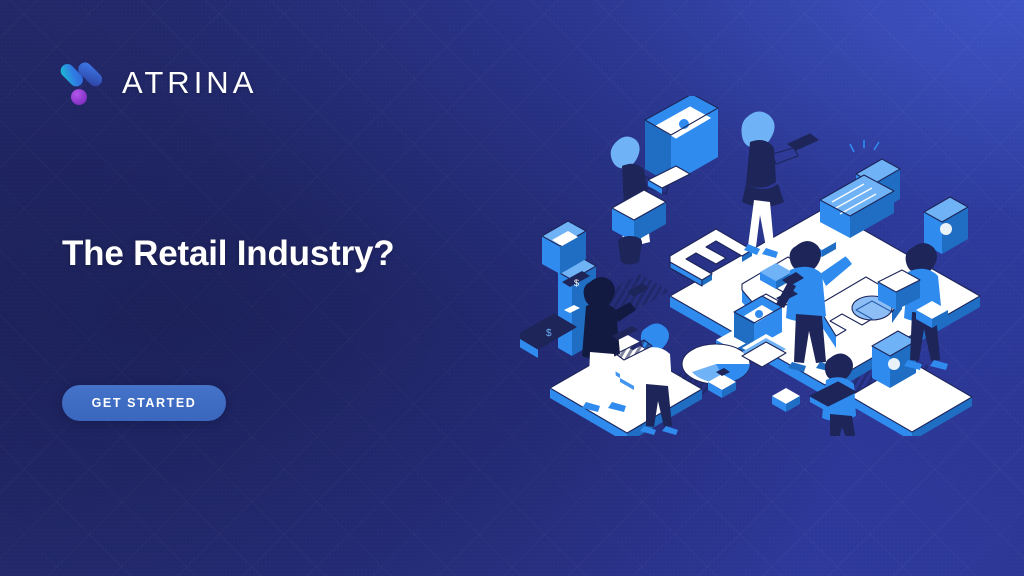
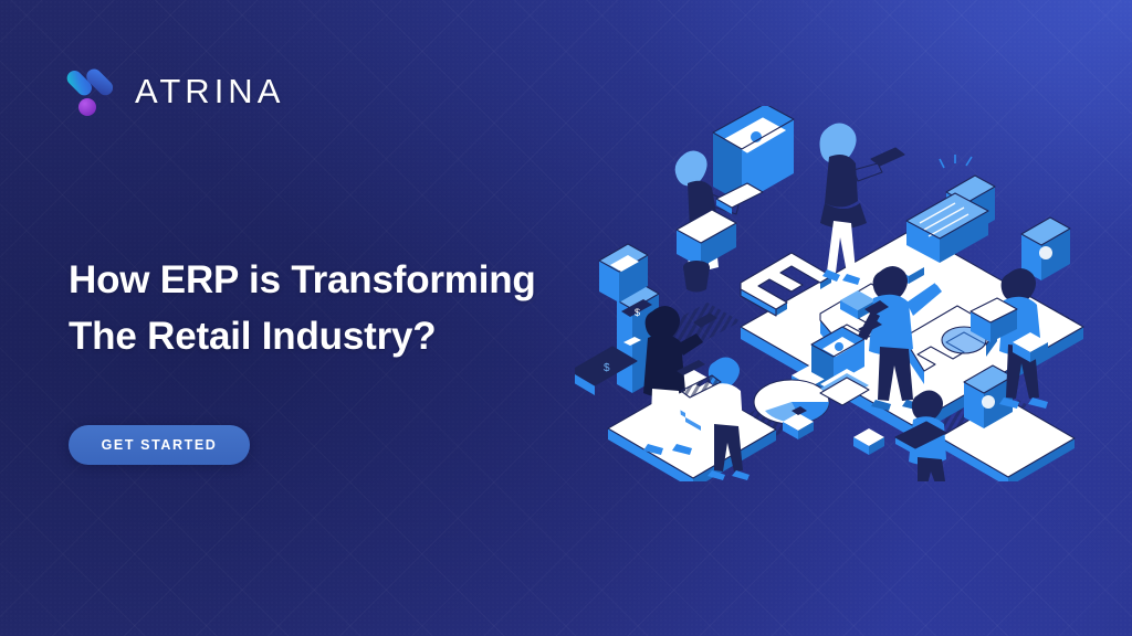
  ATRINA
+ How ERP is Transforming
  The Retail Industry?
  GET STARTED
  $
  $
